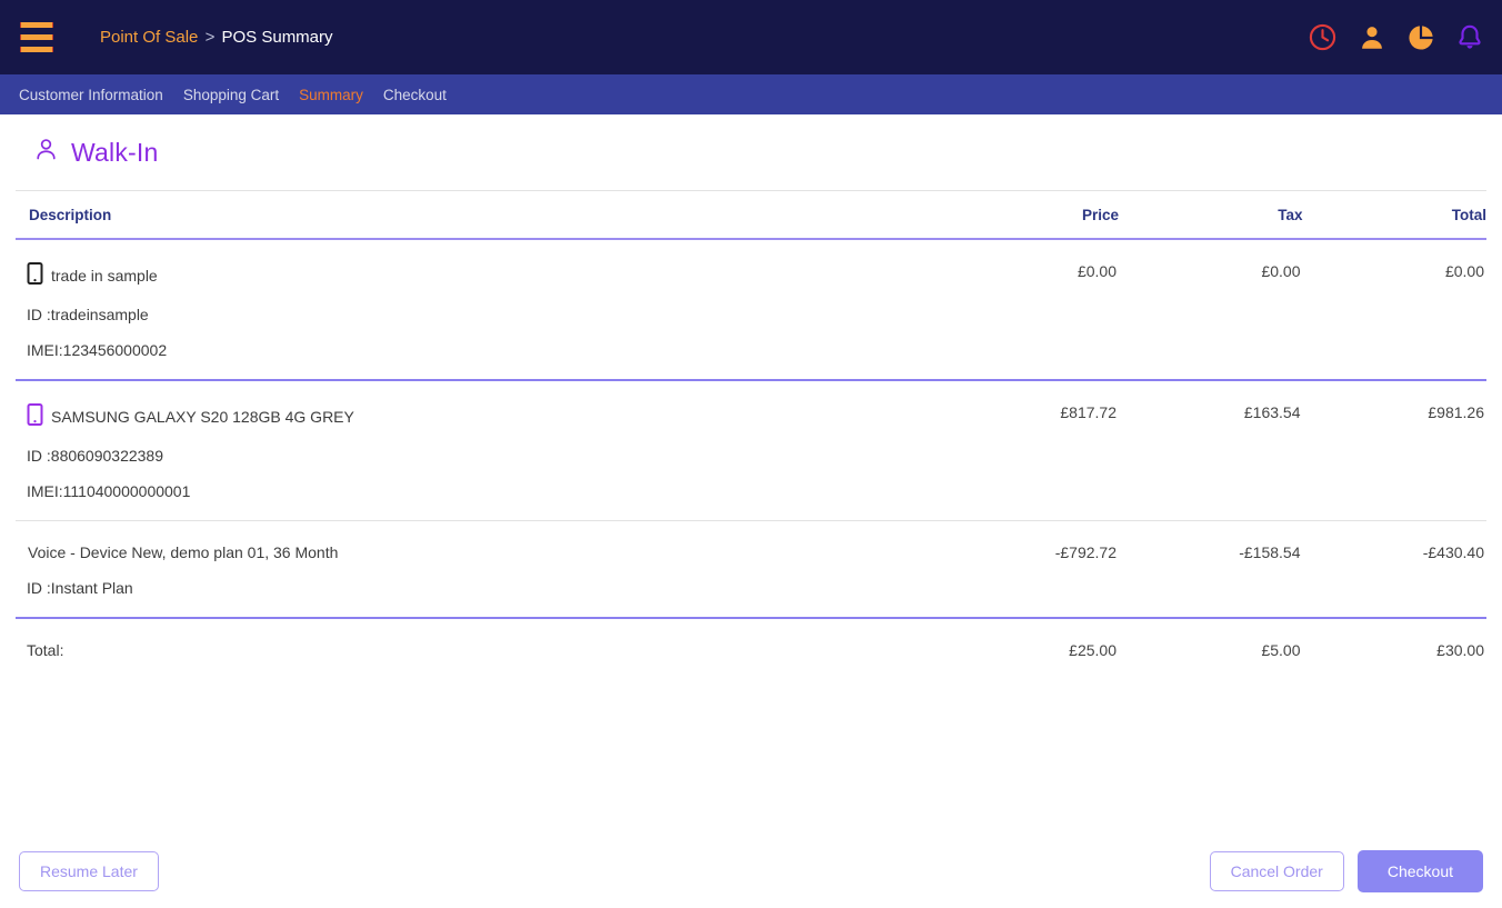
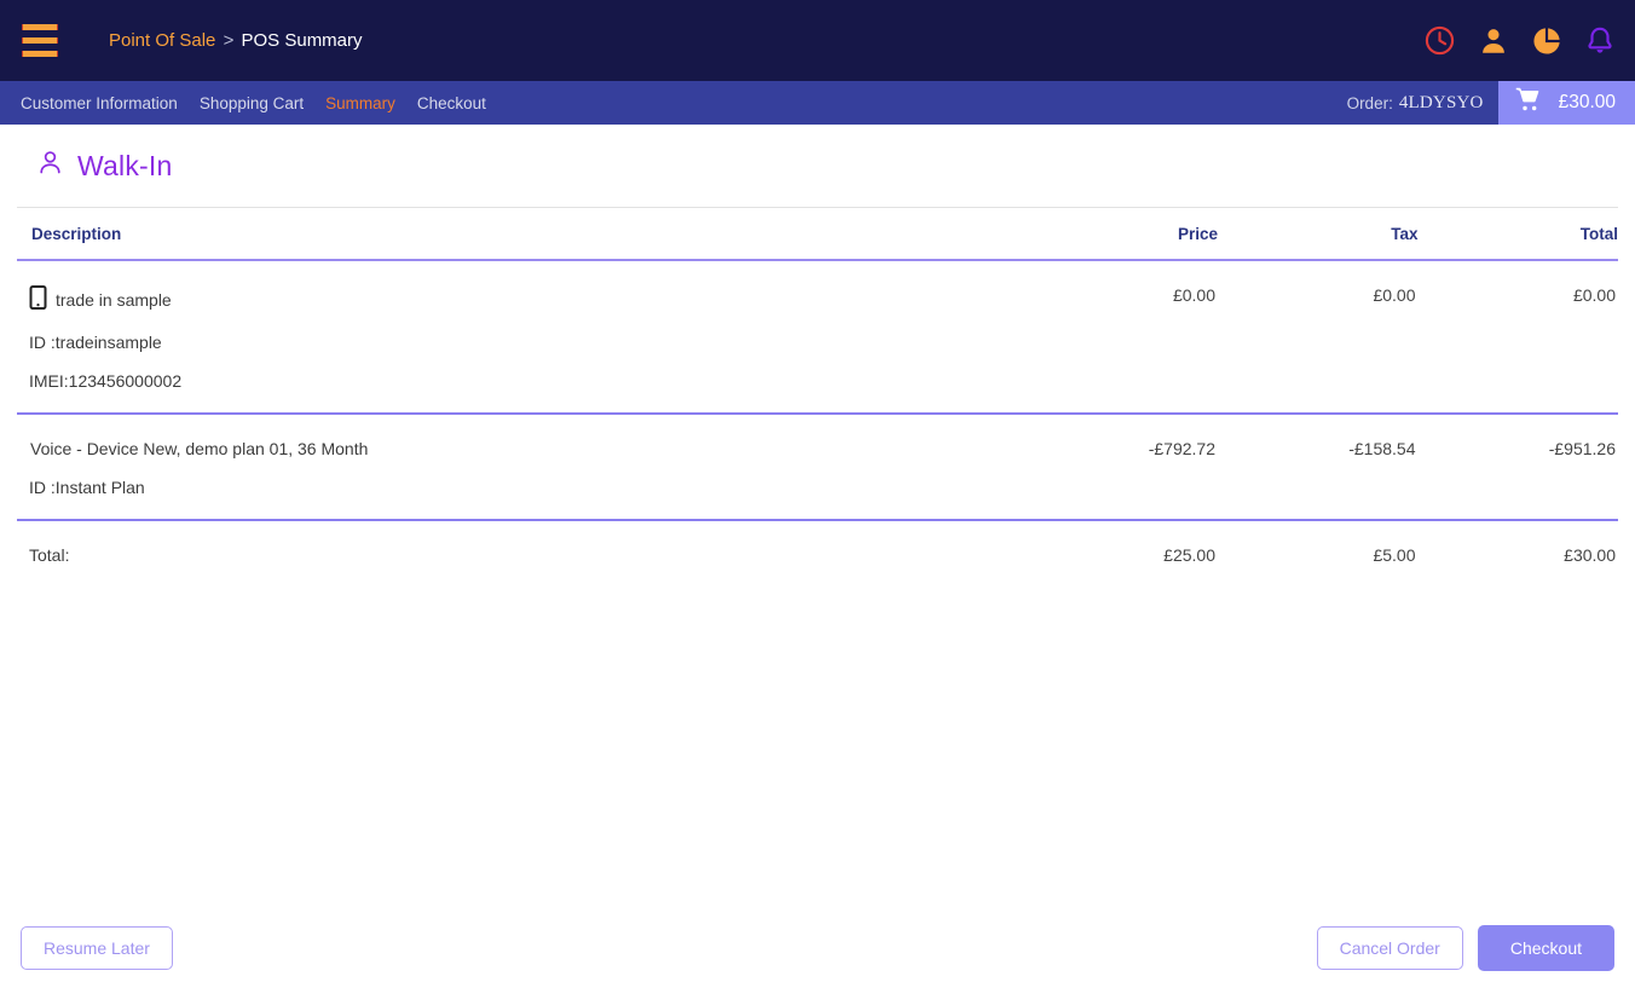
  Point Of Sale > POS Summary
  Customer Information
  Shopping Cart
  Summary
  Checkout
+ Order:
+ 4LDYSYO
+ £30.00
  Walk-In
  Description	Price	Tax	Total
  trade in sample ID :tradeinsample IMEI:123456000002	£0.00	£0.00	£0.00
- SAMSUNG GALAXY S20 128GB 4G GREY ID :8806090322389 IMEI:111040000000001	£817.72	£163.54	£981.26
- Voice - Device New, demo plan 01, 36 Month ID :Instant Plan	-£792.72	-£158.54	-£430.40
+ Voice - Device New, demo plan 01, 36 Month ID :Instant Plan	-£792.72	-£158.54	-£951.26
  Total:	£25.00	£5.00	£30.00
  Resume Later
  Cancel Order
  Checkout
